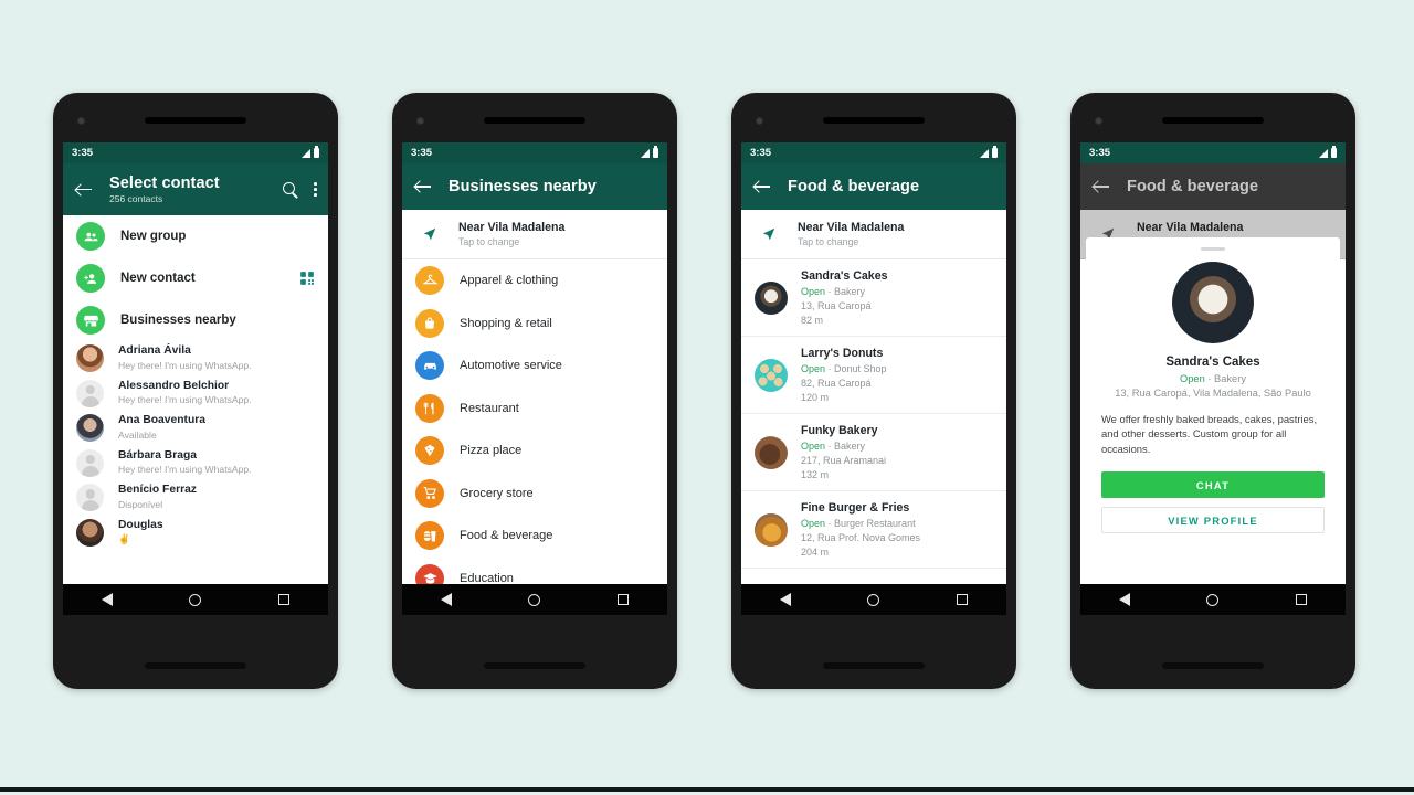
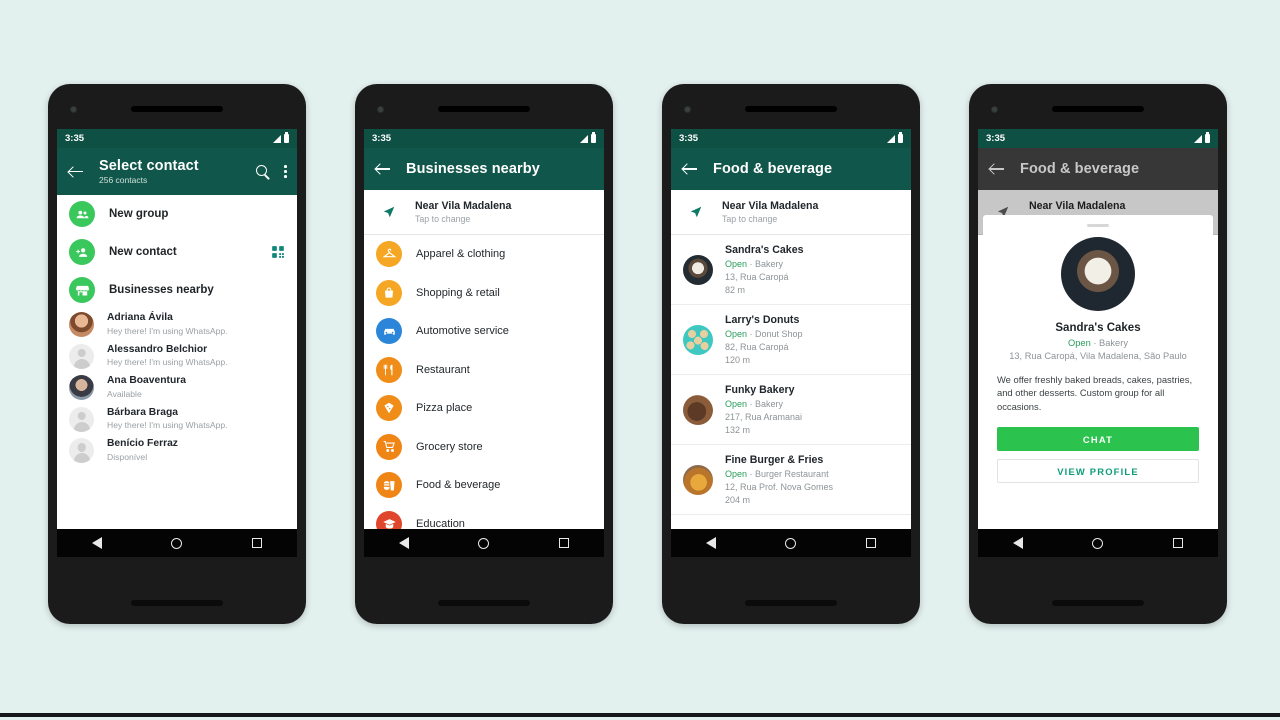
  3:35
  Select contact
  256 contacts
  New group
  New contact
  Businesses nearby
  Adriana Ávila
  Hey there! I'm using WhatsApp.
  Alessandro Belchior
  Hey there! I'm using WhatsApp.
  Ana Boaventura
  Available
  Bárbara Braga
  Hey there! I'm using WhatsApp.
  Benício Ferraz
  Disponível
- Douglas
- ✌
  3:35
  Businesses nearby
  Near Vila Madalena
  Tap to change
  Apparel & clothing
  Shopping & retail
  Automotive service
  Restaurant
  Pizza place
  Grocery store
  Food & beverage
  Education
  3:35
  Food & beverage
  Near Vila Madalena
  Tap to change
  Sandra's Cakes
  Open · Bakery
  13, Rua Caropá
  82 m
  Larry's Donuts
  Open · Donut Shop
  82, Rua Caropá
  120 m
  Funky Bakery
  Open · Bakery
  217, Rua Aramanai
  132 m
  Fine Burger & Fries
  Open · Burger Restaurant
  12, Rua Prof. Nova Gomes
  204 m
  3:35
  Food & beverage
  Near Vila Madalena
  Sandra's Cakes
  Open · Bakery
  13, Rua Caropá, Vila Madalena, São Paulo
  We offer freshly baked breads, cakes, pastries, and other desserts. Custom group for all occasions.
  CHAT
  VIEW PROFILE
